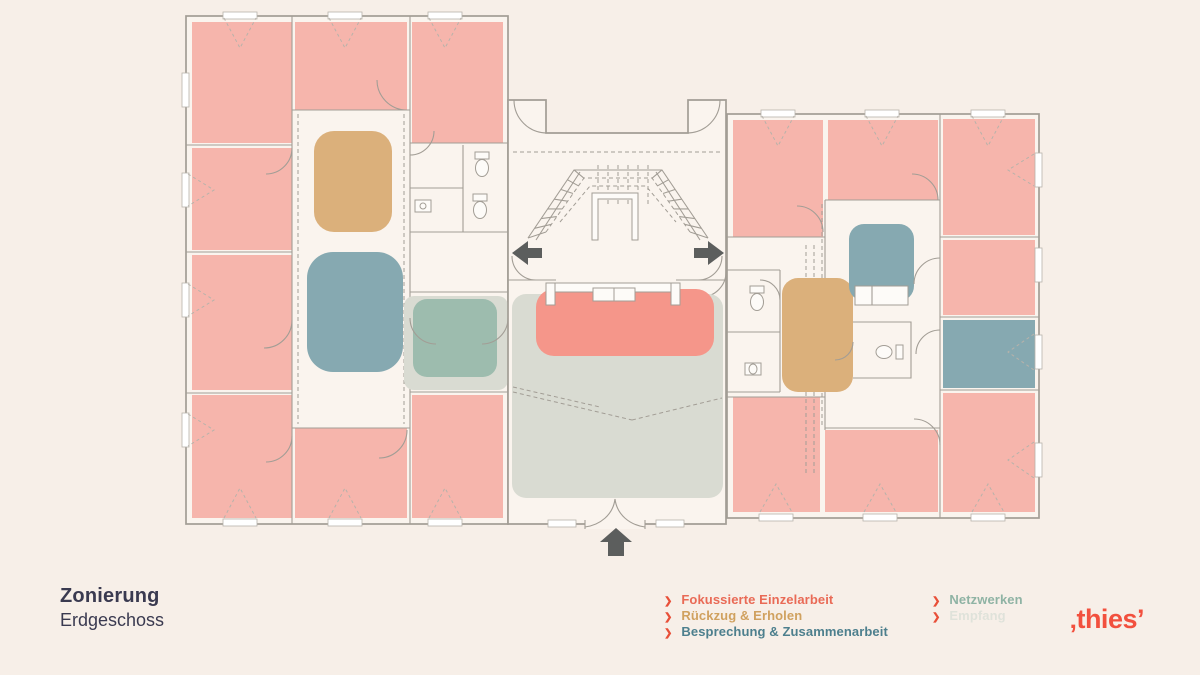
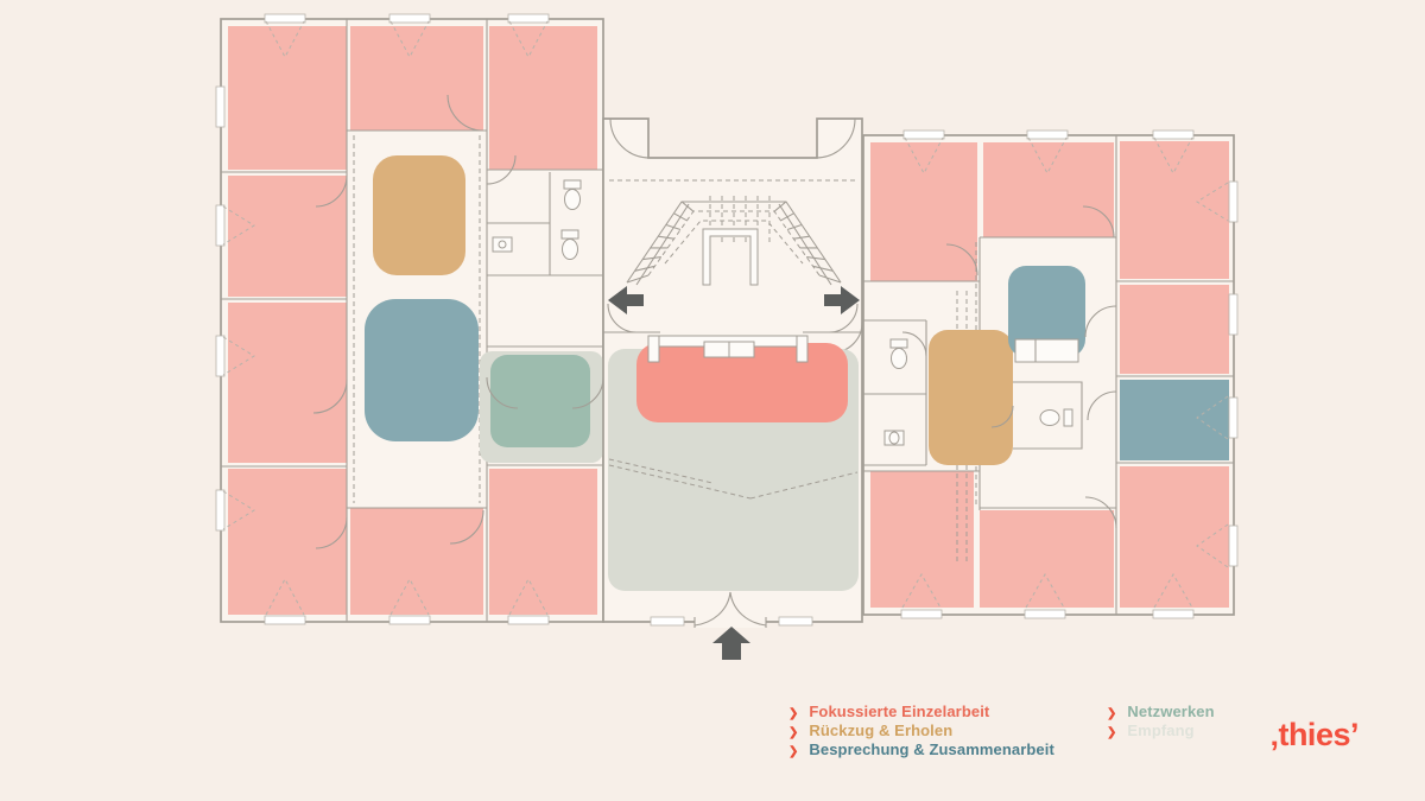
- Zonierung
- Erdgeschoss
  ❯
  Fokussierte Einzelarbeit
  ❯
  Rückzug & Erholen
  ❯
  Besprechung & Zusammenarbeit
  ❯
  Netzwerken
  ❯
  Empfang
  ‚thies’
